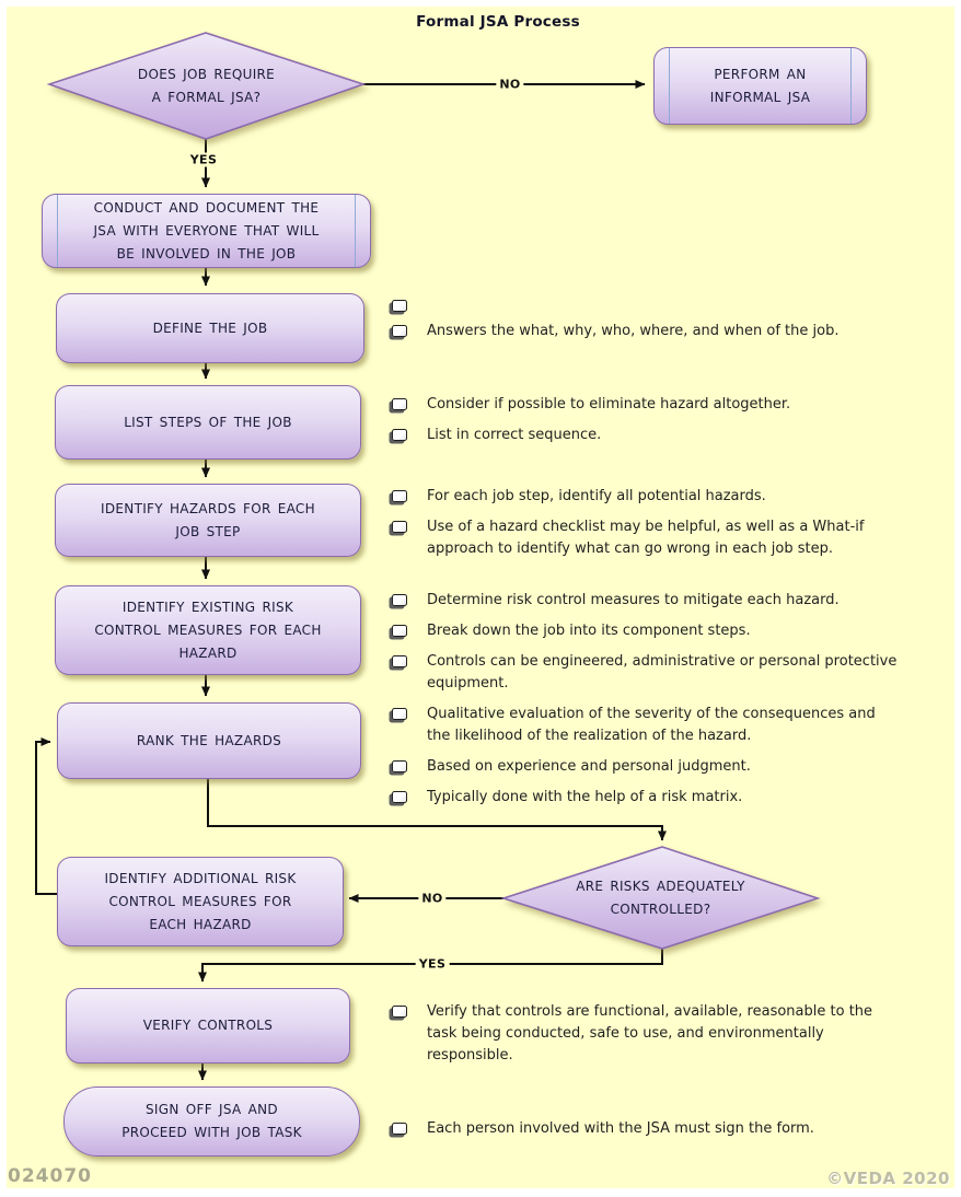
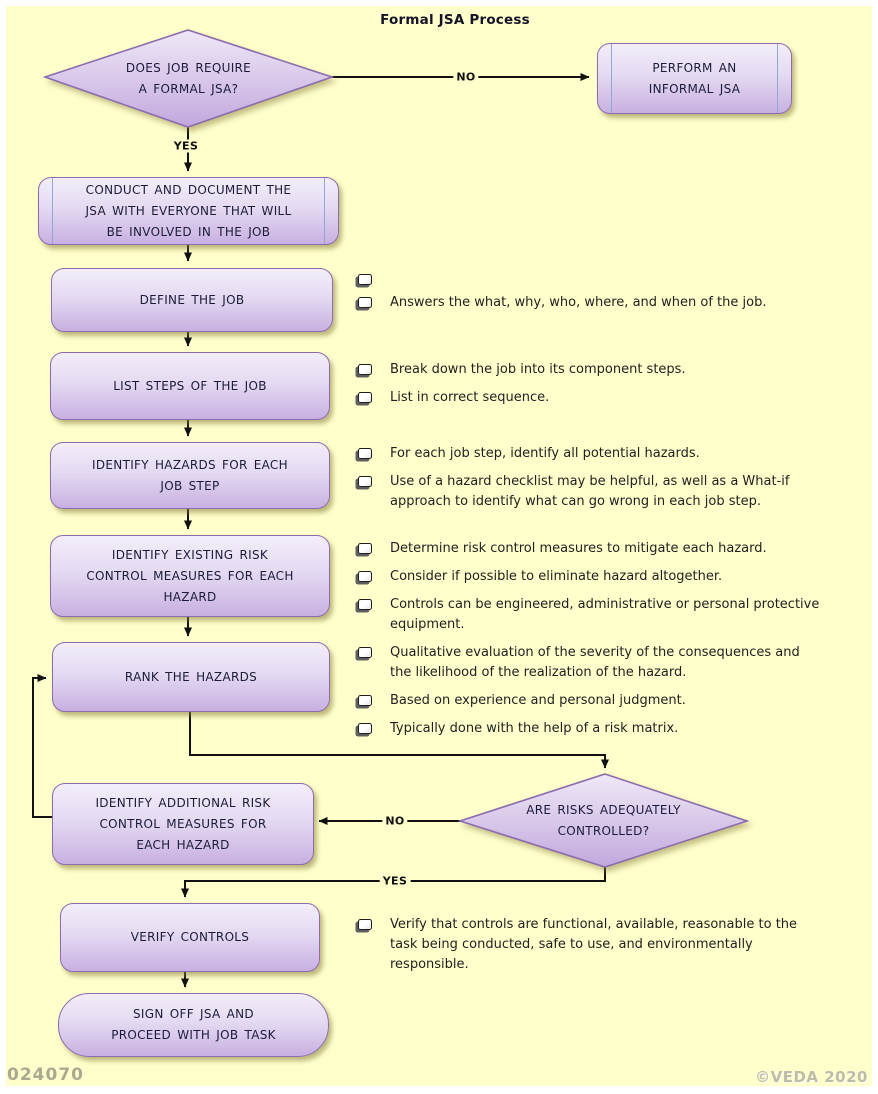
  Formal JSA Process
  DOES JOB REQUIRE
  A FORMAL JSA?
  PERFORM AN
  INFORMAL JSA
  CONDUCT AND DOCUMENT THE
  JSA WITH EVERYONE THAT WILL
  BE INVOLVED IN THE JOB
  DEFINE THE JOB
  LIST STEPS OF THE JOB
  IDENTIFY HAZARDS FOR EACH
  JOB STEP
  IDENTIFY EXISTING RISK
  CONTROL MEASURES FOR EACH
  HAZARD
  RANK THE HAZARDS
  ARE RISKS ADEQUATELY
  CONTROLLED?
  IDENTIFY ADDITIONAL RISK
  CONTROL MEASURES FOR
  EACH HAZARD
  VERIFY CONTROLS
  SIGN OFF JSA AND
  PROCEED WITH JOB TASK
  NO
  YES
  NO
  YES
  Answers the what, why, who, where, and when of the job.
- Consider if possible to eliminate hazard altogether.
+ Break down the job into its component steps.
  List in correct sequence.
  For each job step, identify all potential hazards.
  Use of a hazard checklist may be helpful, as well as a What-if approach to identify what can go wrong in each job step.
  Determine risk control measures to mitigate each hazard.
- Break down the job into its component steps.
+ Consider if possible to eliminate hazard altogether.
  Controls can be engineered, administrative or personal protective equipment.
  Qualitative evaluation of the severity of the consequences and the likelihood of the realization of the hazard.
  Based on experience and personal judgment.
  Typically done with the help of a risk matrix.
  Verify that controls are functional, available, reasonable to the task being conducted, safe to use, and environmentally responsible.
- Each person involved with the JSA must sign the form.
  024070
  ©VEDA 2020
